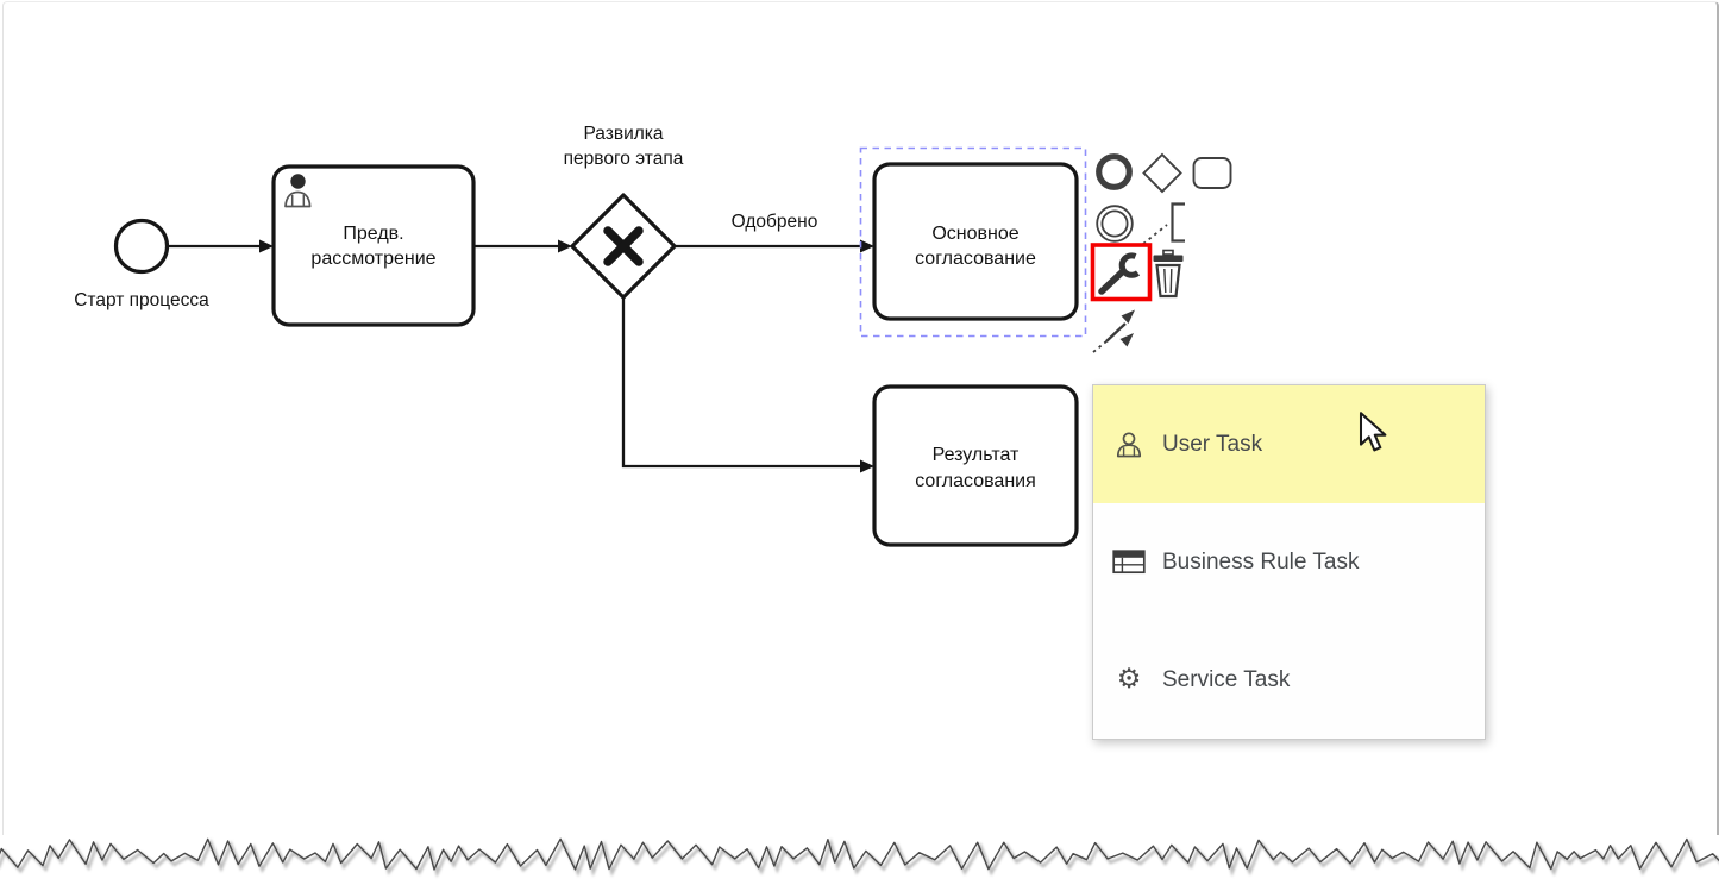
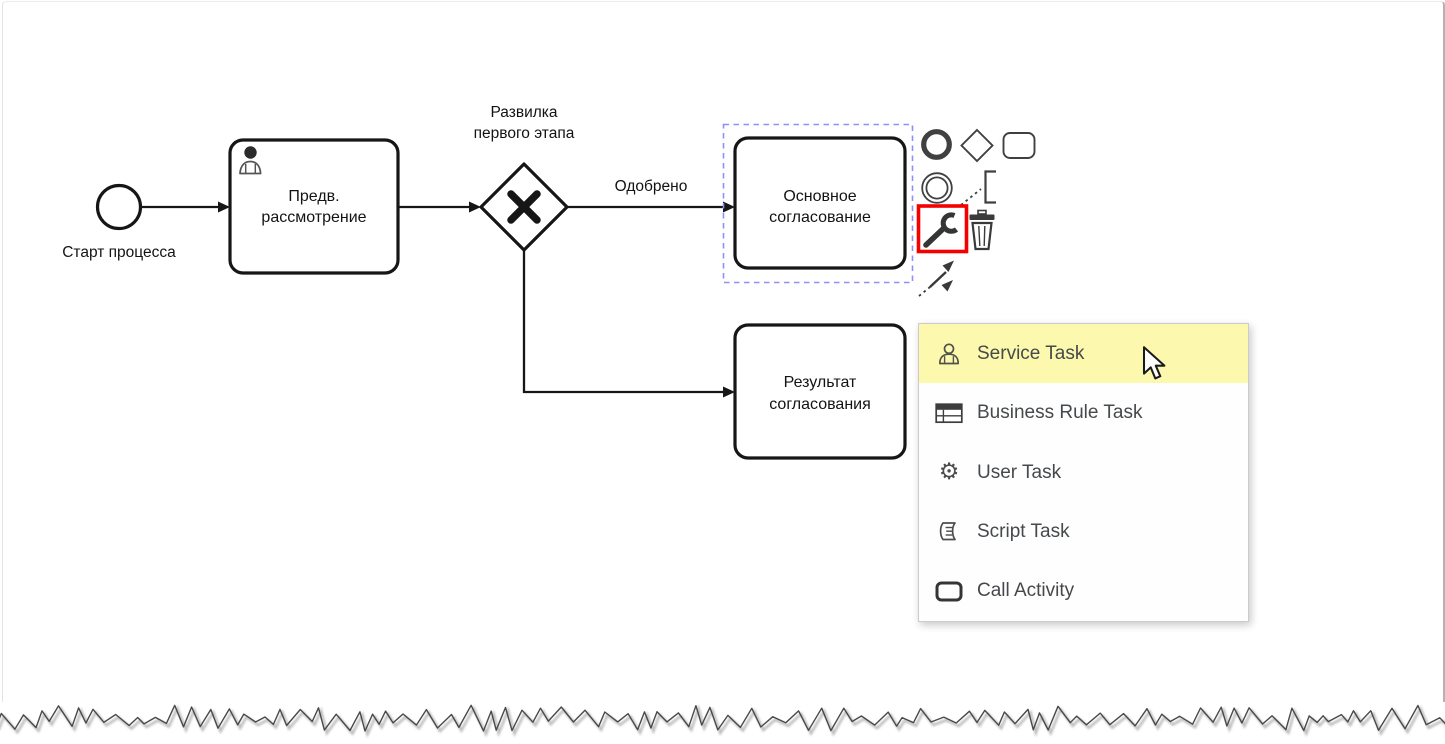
  Старт процесса
  Предв.
  рассмотрение
  Развилка
  первого этапа
  Одобрено
  Основное
  согласование
  Результат
  согласования
- User Task
+ Service Task
  Business Rule Task
  ⚙
- Service Task
+ User Task
+ Script Task
+ Call Activity
